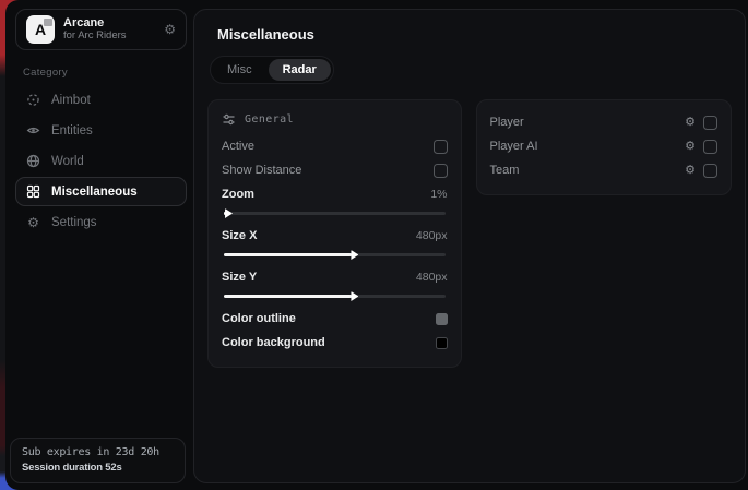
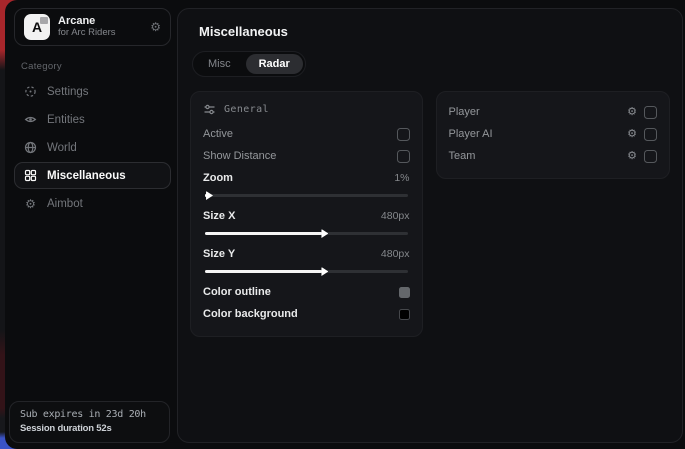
  A
  Arcane
  for Arc Riders
  ⚙
  Category
- Aimbot
+ Settings
  Entities
  World
  Miscellaneous
  ⚙
- Settings
+ Aimbot
  Sub expires in 23d 20h
  Session duration 52s
  Miscellaneous
  Misc
  Radar
  General
  Active
  Show Distance
  Zoom
  1%
  Size X
  480px
  Size Y
  480px
  Color outline
  Color background
  Player
  ⚙
  Player AI
  ⚙
  Team
  ⚙
